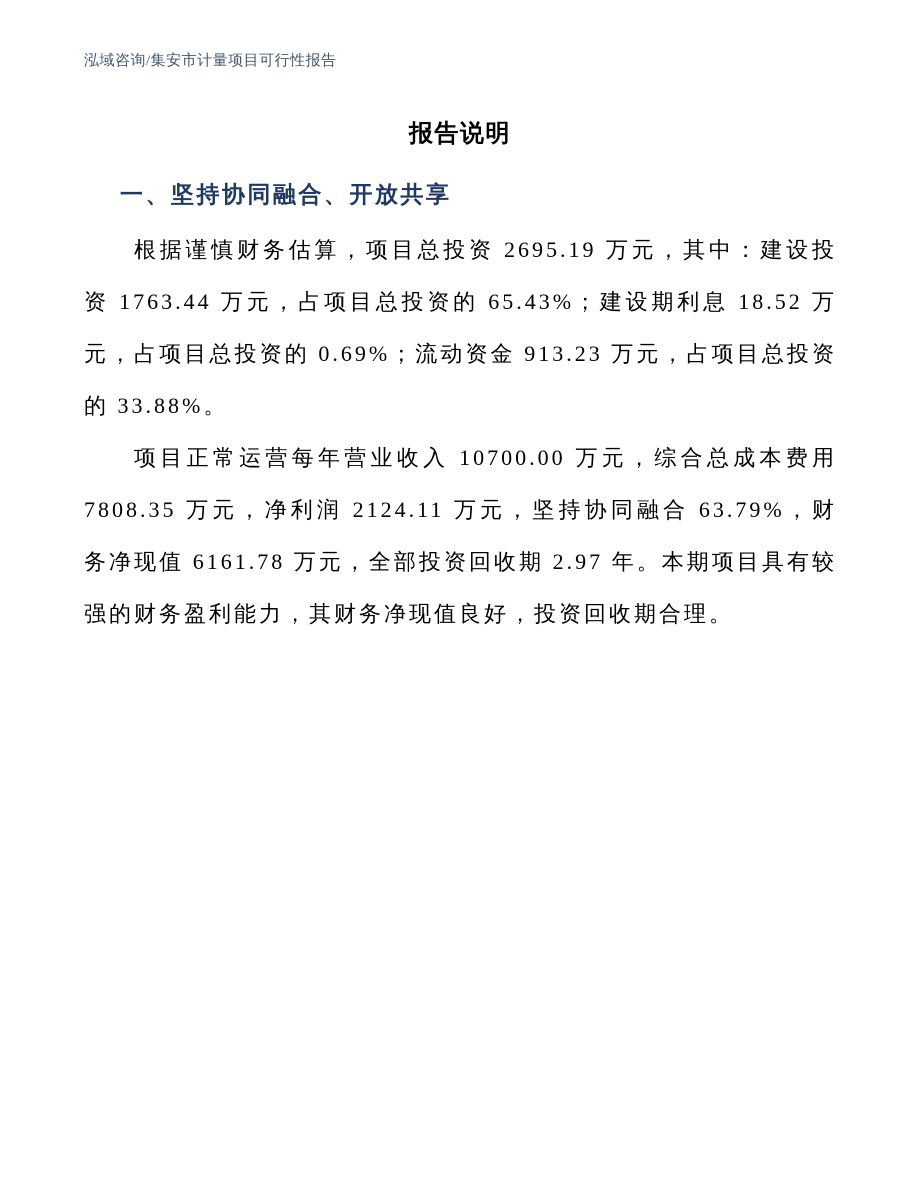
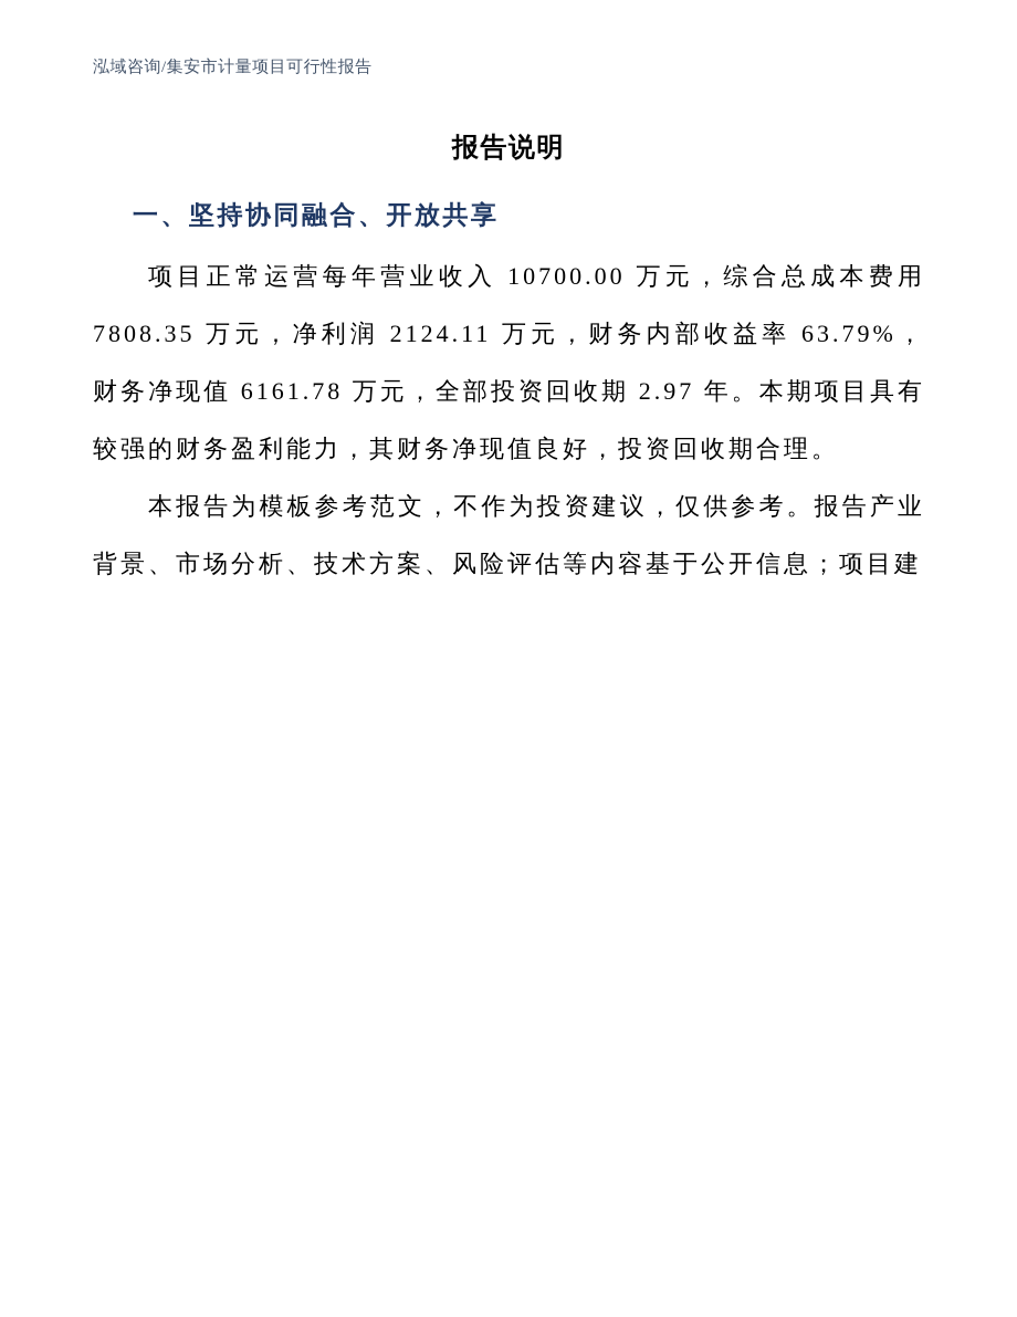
  泓域咨询/集安市计量项目可行性报告
  报告说明
  一、坚持协同融合、开放共享
- 根据谨慎财务估算，项目总投资 2695.19 万元，其中：建设投资 1763.44 万元，占项目总投资的 65.43%；建设期利息 18.52 万元，占项目总投资的 0.69%；流动资金 913.23 万元，占项目总投资的 33.88%。
- 项目正常运营每年营业收入 10700.00 万元，综合总成本费用 7808.35 万元，净利润 2124.11 万元，坚持协同融合 63.79%，财务净现值 6161.78 万元，全部投资回收期 2.97 年。本期项目具有较强的财务盈利能力，其财务净现值良好，投资回收期合理。
+ 项目正常运营每年营业收入 10700.00 万元，综合总成本费用 7808.35 万元，净利润 2124.11 万元，财务内部收益率 63.79%，财务净现值 6161.78 万元，全部投资回收期 2.97 年。本期项目具有较强的财务盈利能力，其财务净现值良好，投资回收期合理。
+ 本报告为模板参考范文，不作为投资建议，仅供参考。报告产业背景、市场分析、技术方案、风险评估等内容基于公开信息；项目建
